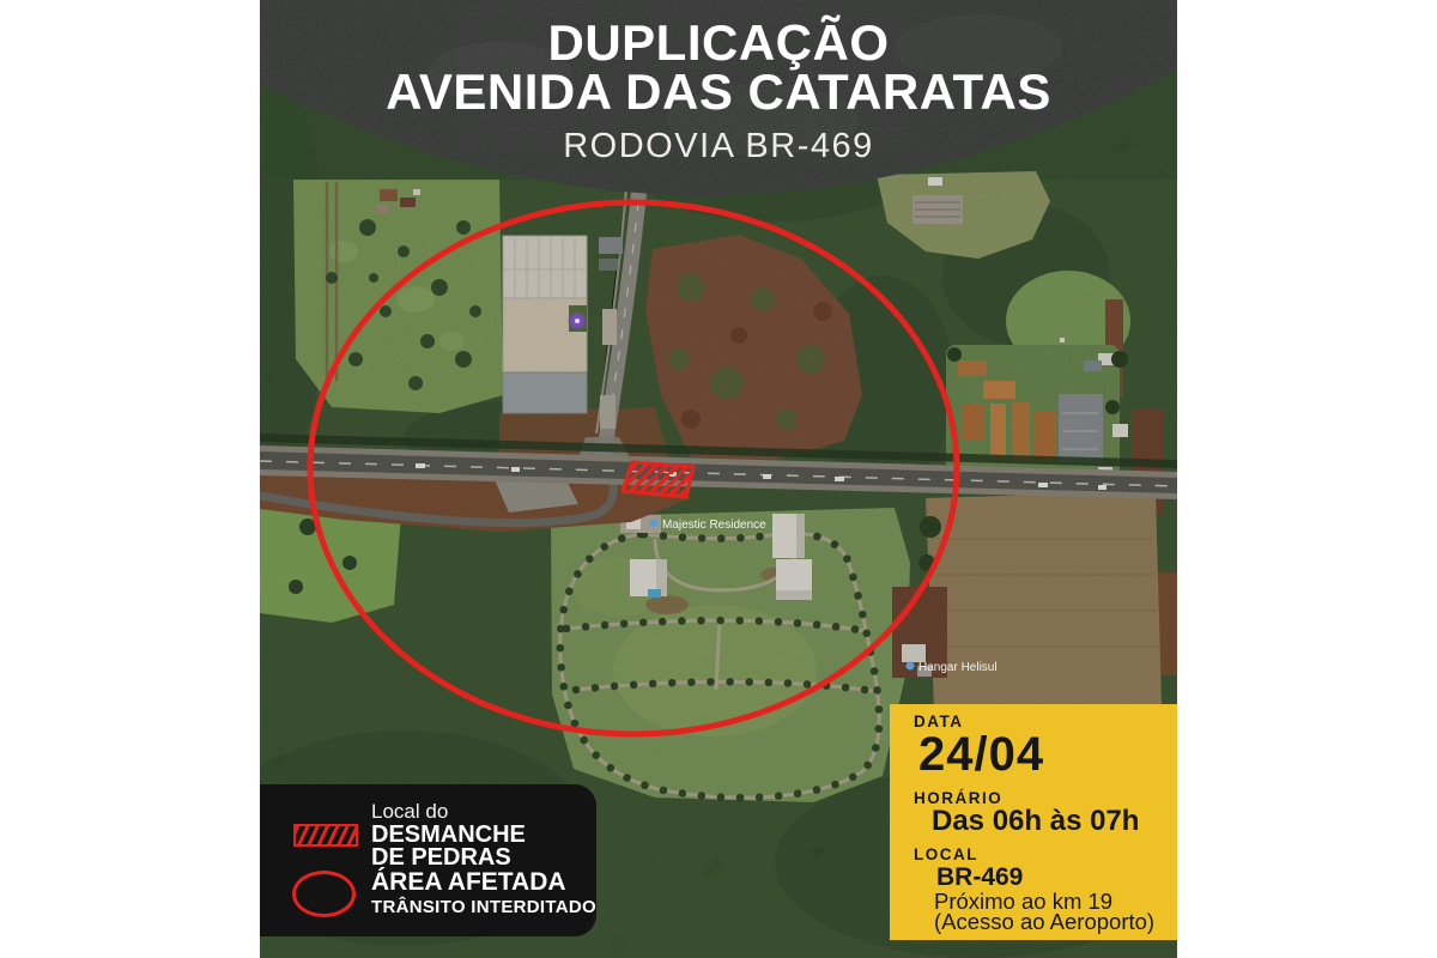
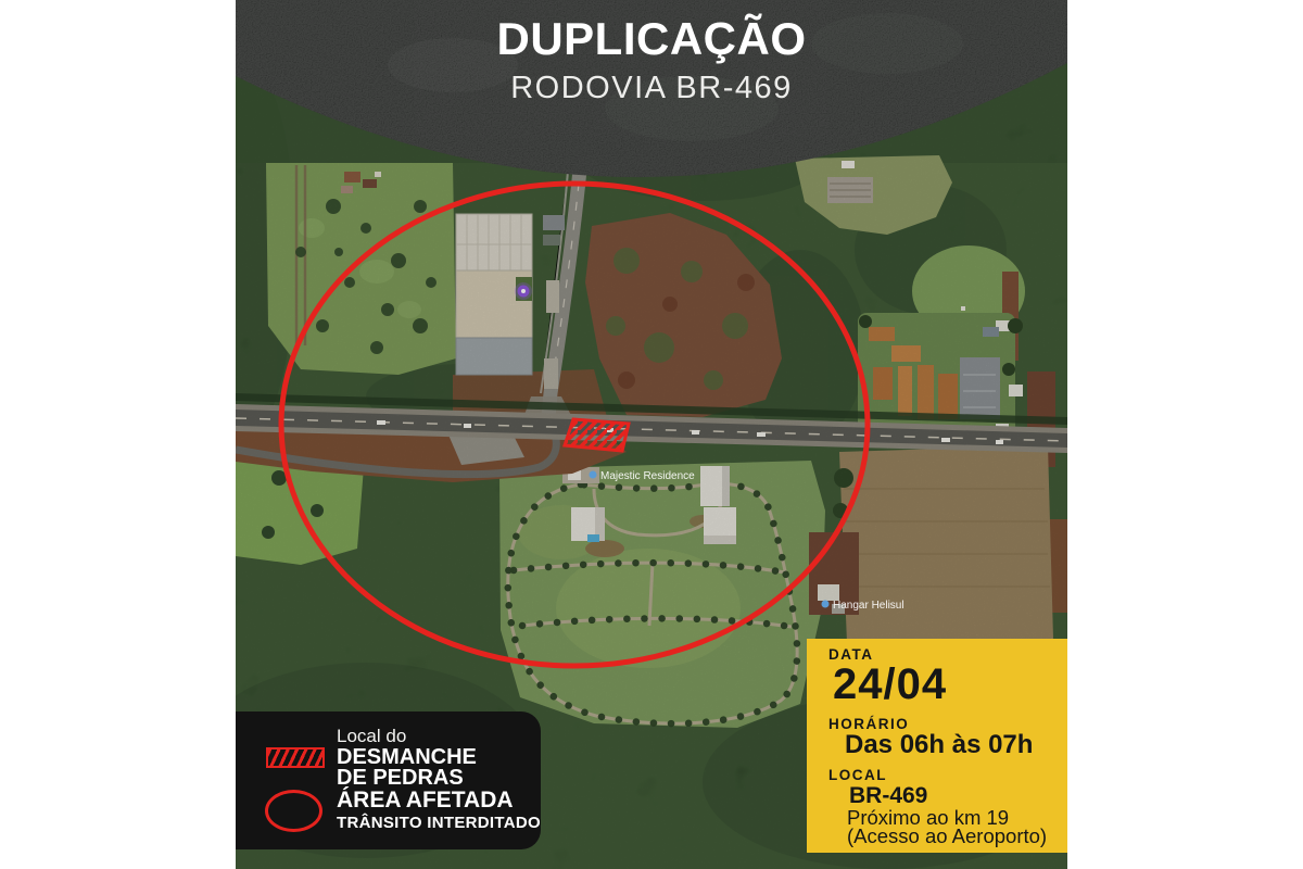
  Majestic Residence
  Hangar Helisul
  DUPLICAÇÃO
- AVENIDA DAS CATARATAS
  RODOVIA BR-469
  Local do
  DESMANCHE
  DE PEDRAS
  ÁREA AFETADA
  TRÂNSITO INTERDITADO
  DATA
  24/04
  HORÁRIO
  Das 06h às 07h
  LOCAL
  BR-469
  Próximo ao km 19
  (Acesso ao Aeroporto)
